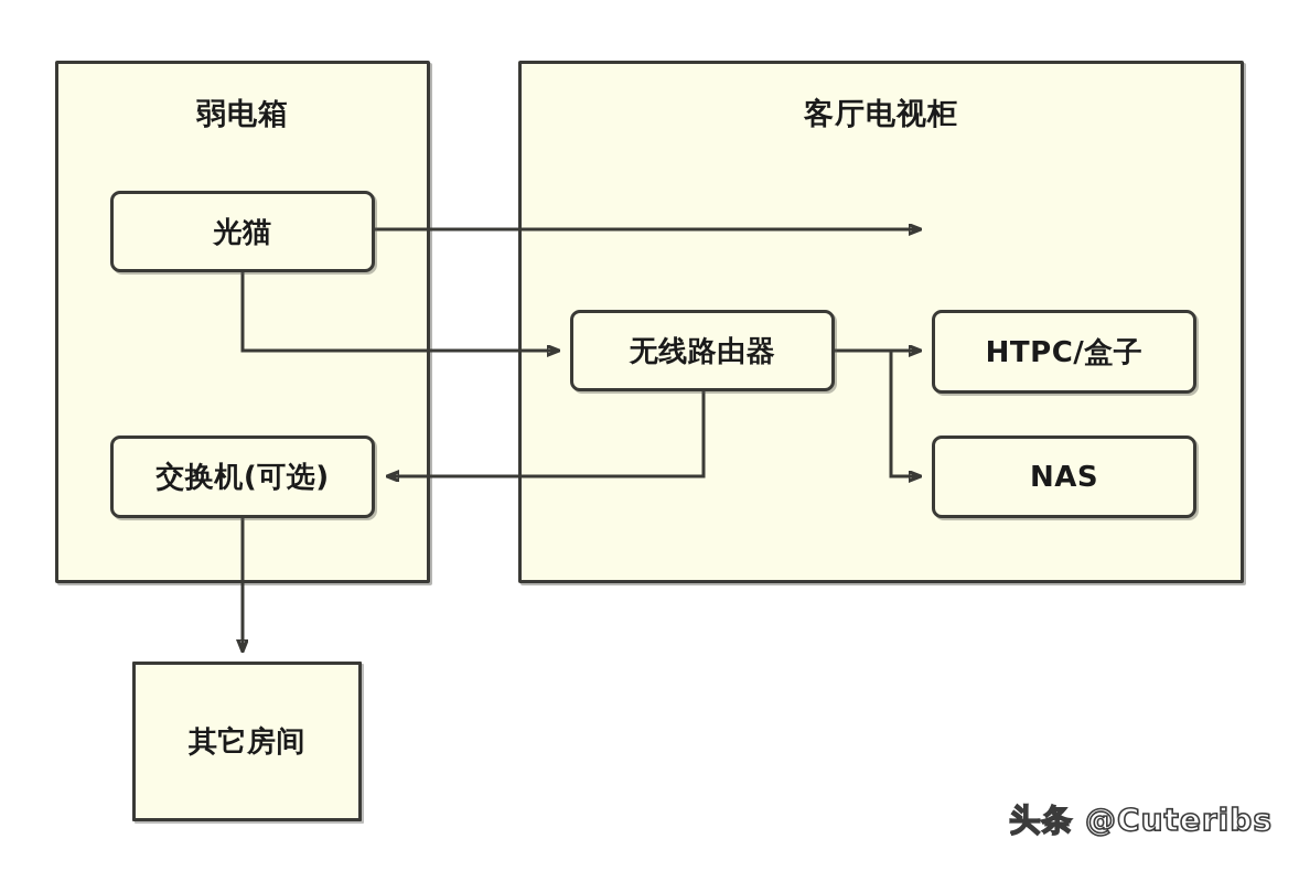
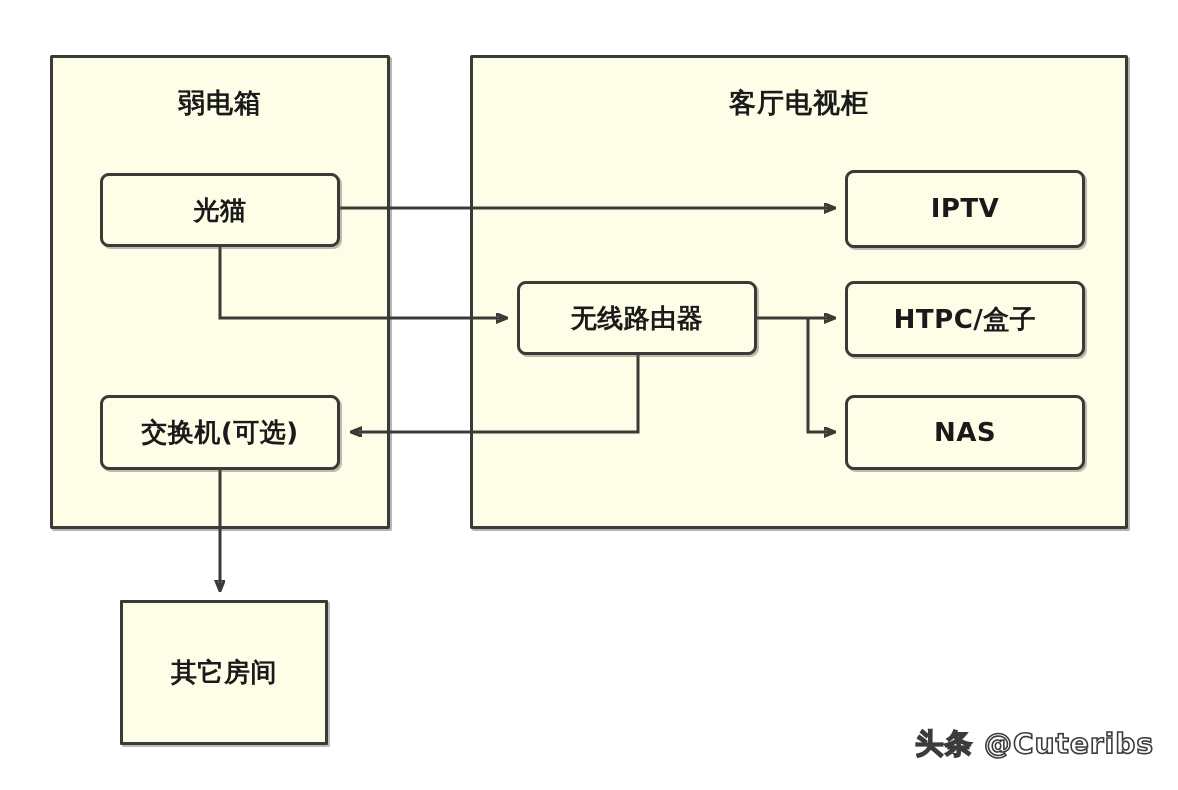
  弱电箱
  客厅电视柜
  光猫
  交换机(可选)
  无线路由器
+ IPTV
  HTPC/盒子
  NAS
  其它房间
  头条 @Cuteribs
